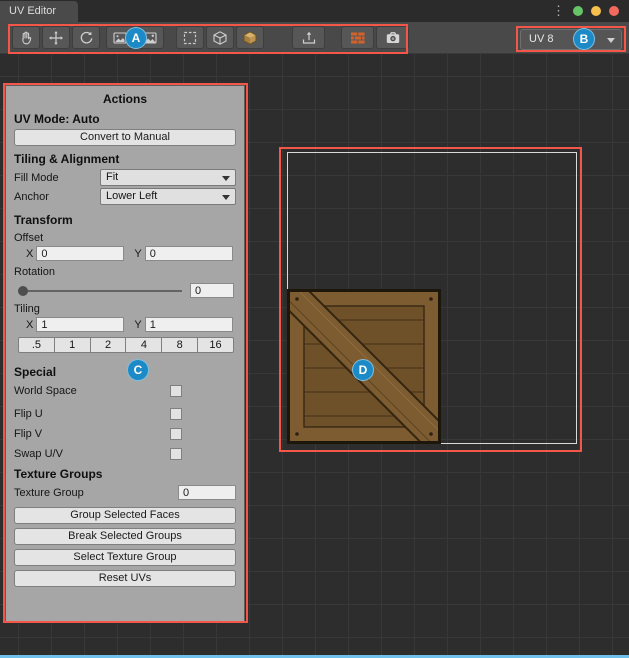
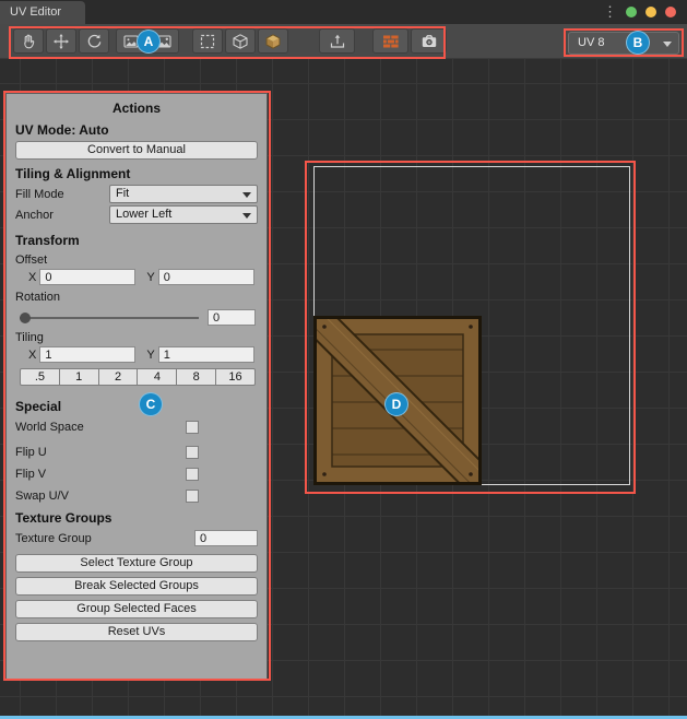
  UV Editor
  ⋮
  UV 8
  Actions
  UV Mode: Auto
  Convert to Manual
  Tiling & Alignment
  Fill Mode
  Fit
  Anchor
  Lower Left
  Transform
  Offset
  X
  0
  Y
  0
  Rotation
  0
  Tiling
  X
  1
  Y
  1
  .5
  1
  2
  4
  8
  16
  Special
  World Space
  Flip U
  Flip V
  Swap U/V
  Texture Groups
  Texture Group
  0
- Group Selected Faces
+ Select Texture Group
  Break Selected Groups
- Select Texture Group
+ Group Selected Faces
  Reset UVs
  A
  B
  C
  D
